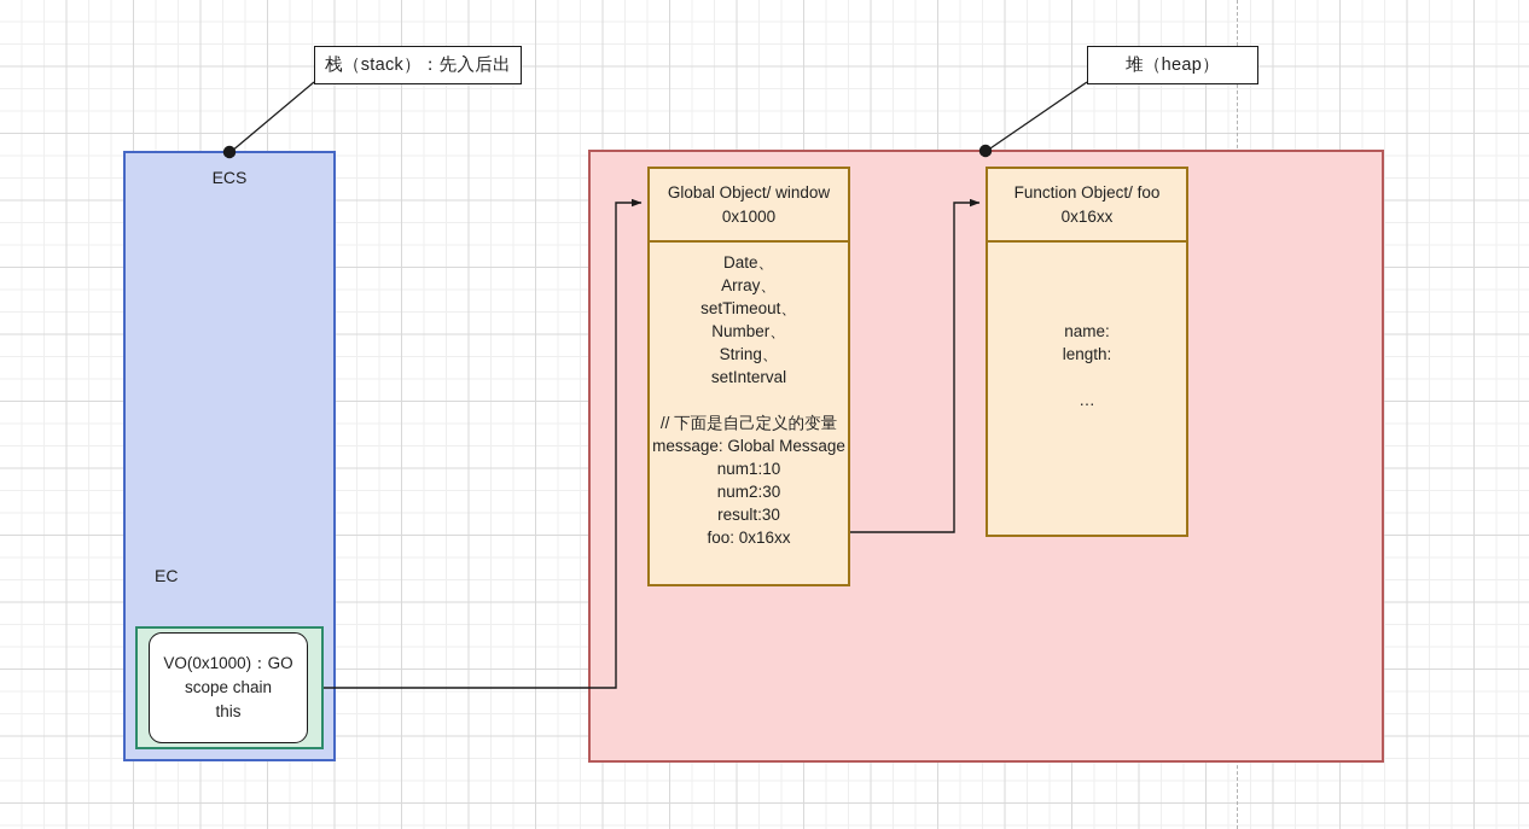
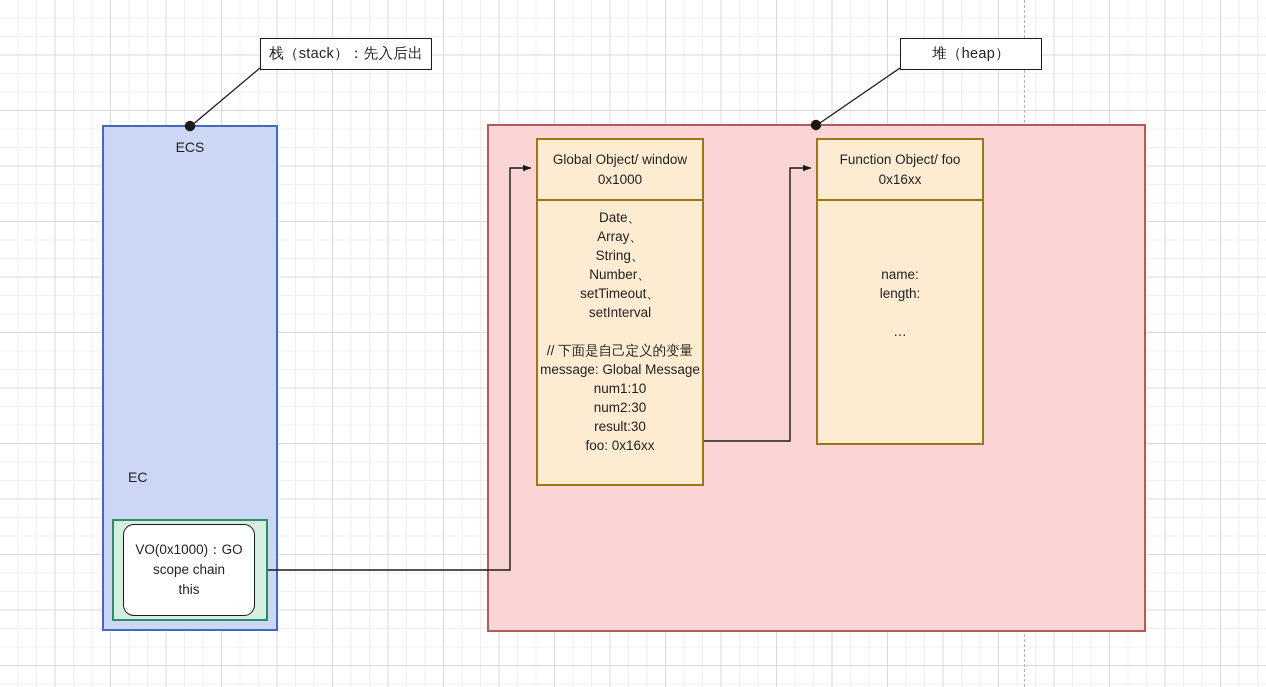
  ECS
  EC
  VO(0x1000)：GO
  scope chain
  this
  Global Object/ window
  0x1000
  Date、
  Array、
- setTimeout、
+ String、
  Number、
- String、
+ setTimeout、
  setInterval
  // 下面是自己定义的变量
  message: Global Message
  num1:10
  num2:30
  result:30
  foo: 0x16xx
  Function Object/ foo
  0x16xx
  name:
  length:
  …
  栈（stack）：先入后出
  堆（heap）
